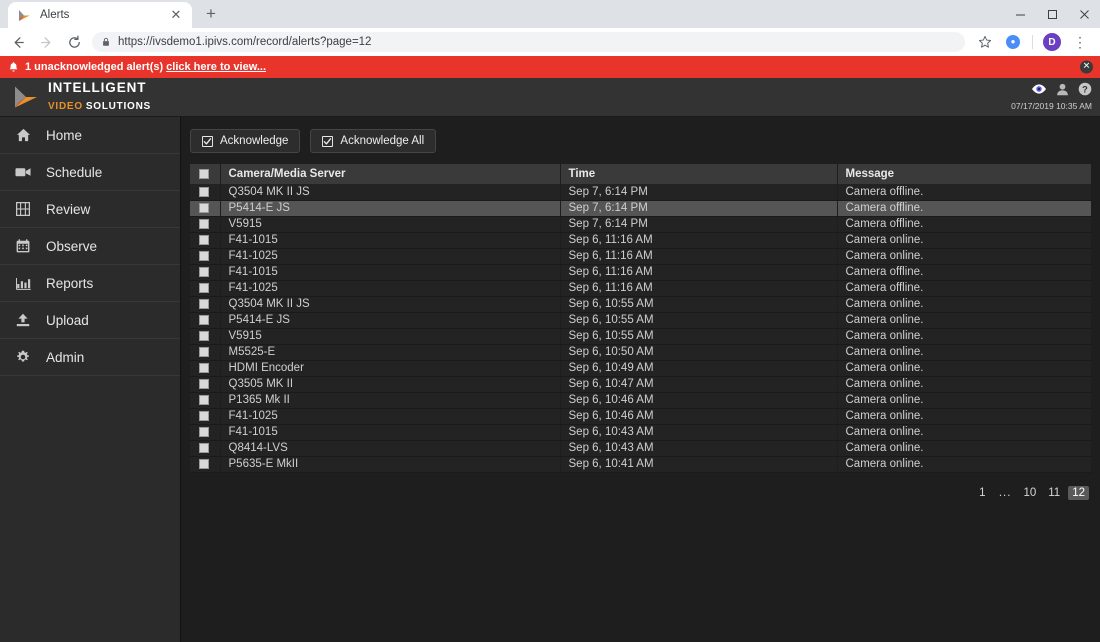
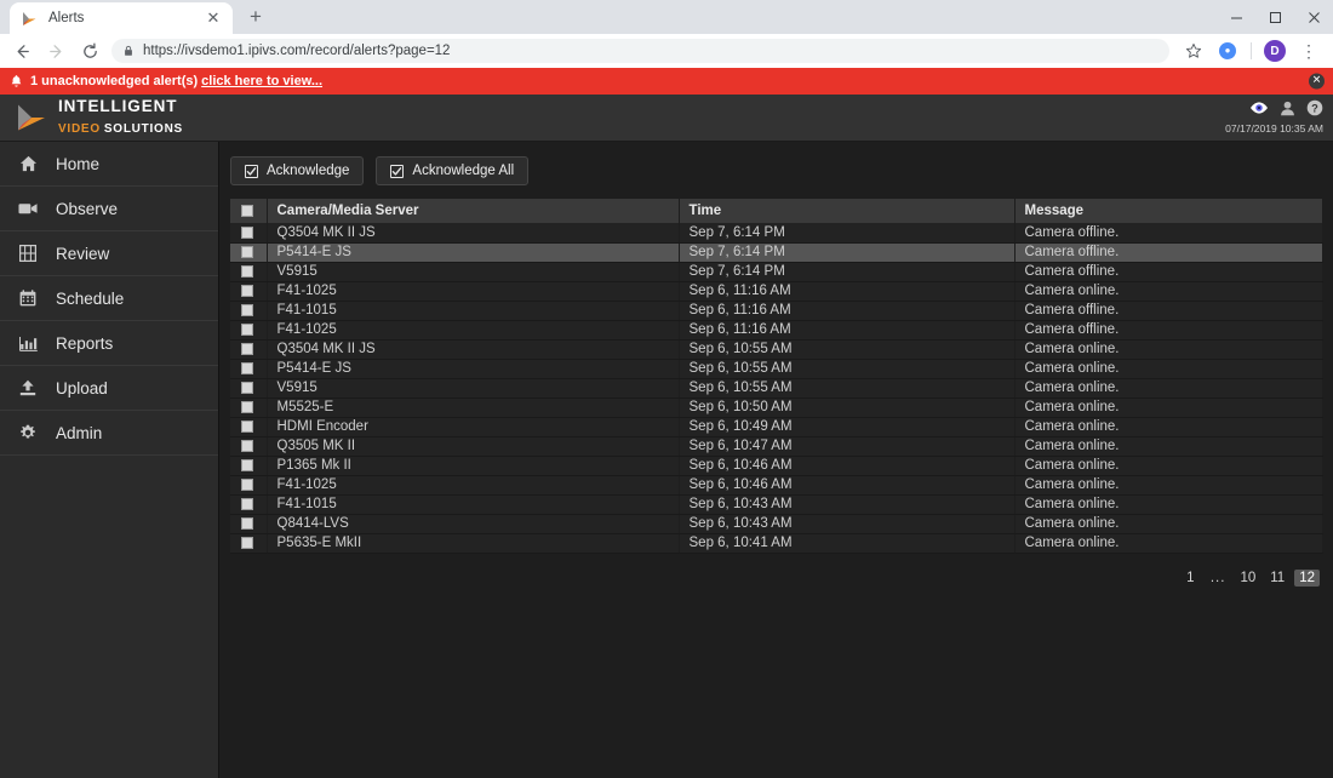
  Alerts
  ✕
  +
  https://ivsdemo1.ipivs.com/record/alerts?page=12
  ●
  D
  ⋮
  1 unacknowledged alert(s)
  click here to view...
  ✕
  INTELLIGENT
  VIDEO SOLUTIONS
  ?
  07/17/2019 10:35 AM
  Home
- Schedule
+ Observe
  Review
- Observe
+ Schedule
  Reports
  Upload
  Admin
  Acknowledge
  Acknowledge All
  	Camera/Media Server	Time	Message
  	Q3504 MK II JS	Sep 7, 6:14 PM	Camera offline.
  	P5414-E JS	Sep 7, 6:14 PM	Camera offline.
  	V5915	Sep 7, 6:14 PM	Camera offline.
- 	F41-1015	Sep 6, 11:16 AM	Camera online.
  	F41-1025	Sep 6, 11:16 AM	Camera online.
  	F41-1015	Sep 6, 11:16 AM	Camera offline.
  	F41-1025	Sep 6, 11:16 AM	Camera offline.
  	Q3504 MK II JS	Sep 6, 10:55 AM	Camera online.
  	P5414-E JS	Sep 6, 10:55 AM	Camera online.
  	V5915	Sep 6, 10:55 AM	Camera online.
  	M5525-E	Sep 6, 10:50 AM	Camera online.
  	HDMI Encoder	Sep 6, 10:49 AM	Camera online.
  	Q3505 MK II	Sep 6, 10:47 AM	Camera online.
  	P1365 Mk II	Sep 6, 10:46 AM	Camera online.
  	F41-1025	Sep 6, 10:46 AM	Camera online.
  	F41-1015	Sep 6, 10:43 AM	Camera online.
  	Q8414-LVS	Sep 6, 10:43 AM	Camera online.
  	P5635-E MkII	Sep 6, 10:41 AM	Camera online.
  1
  ...
  10
  11
  12
